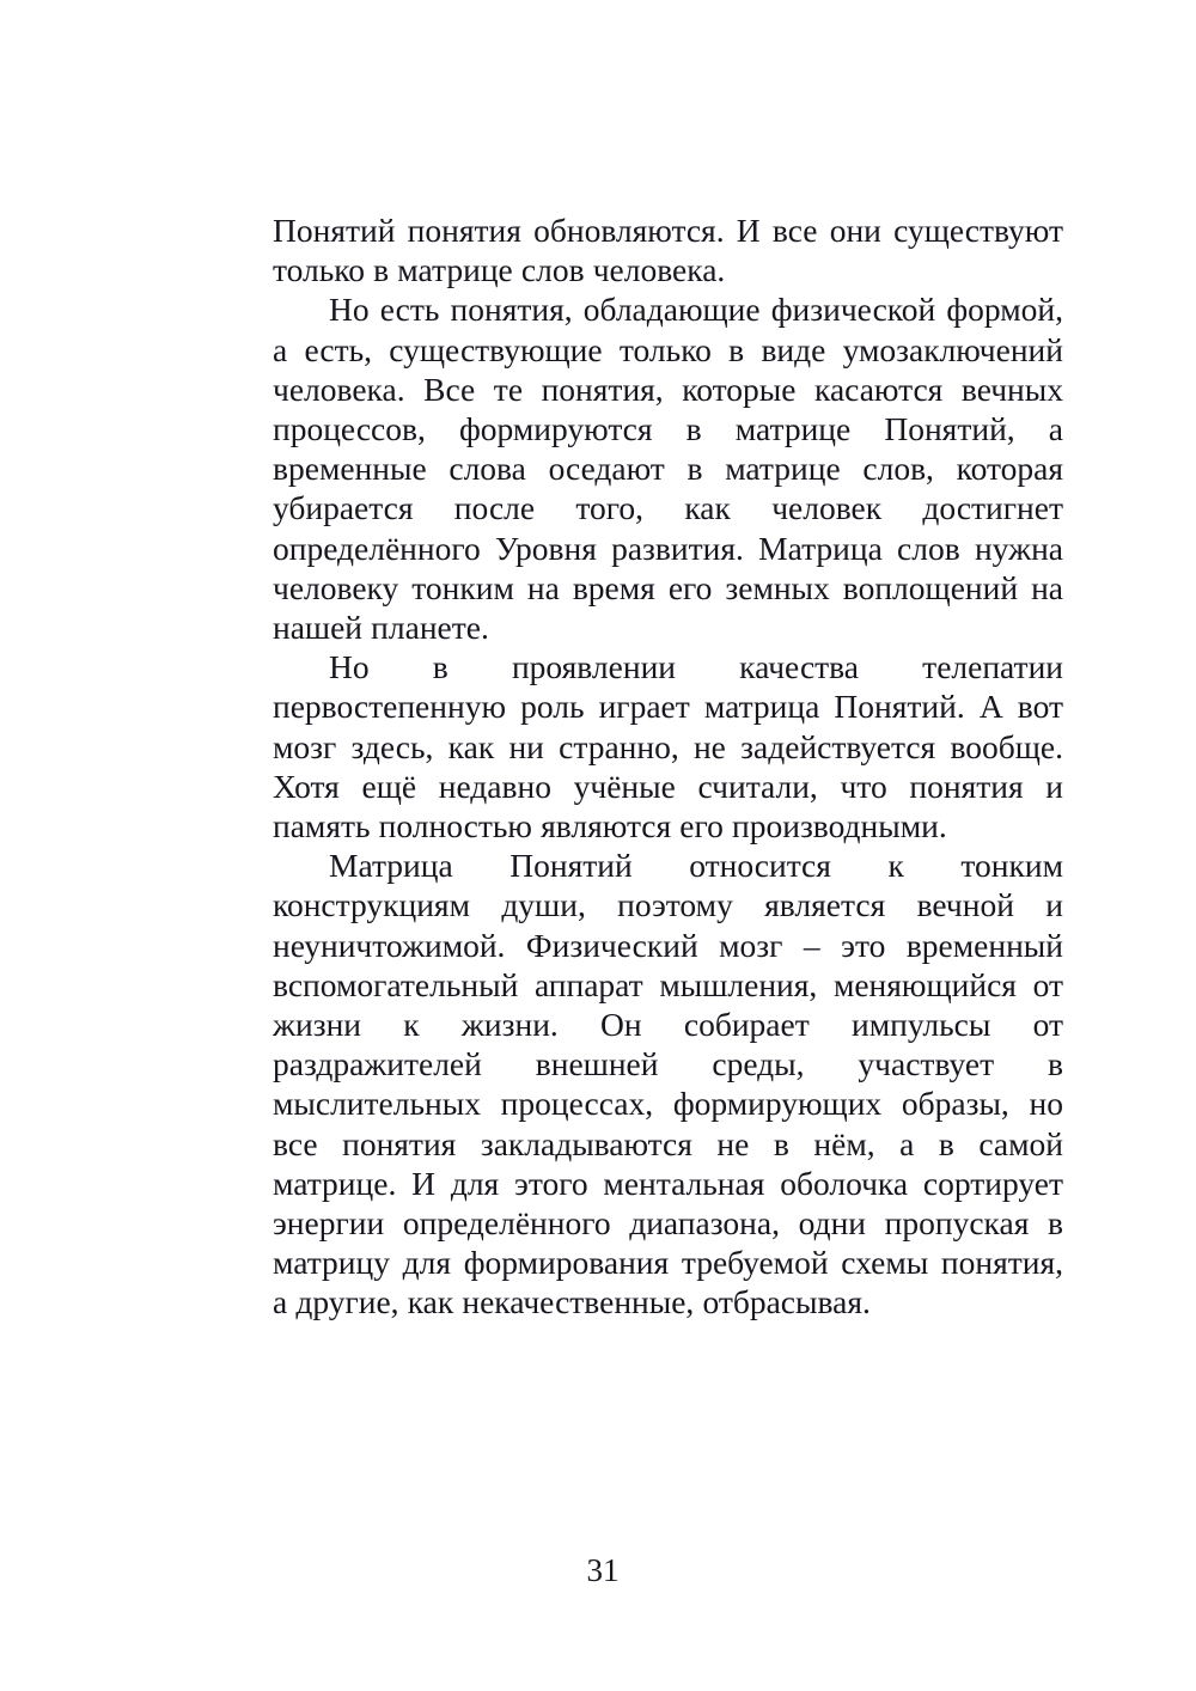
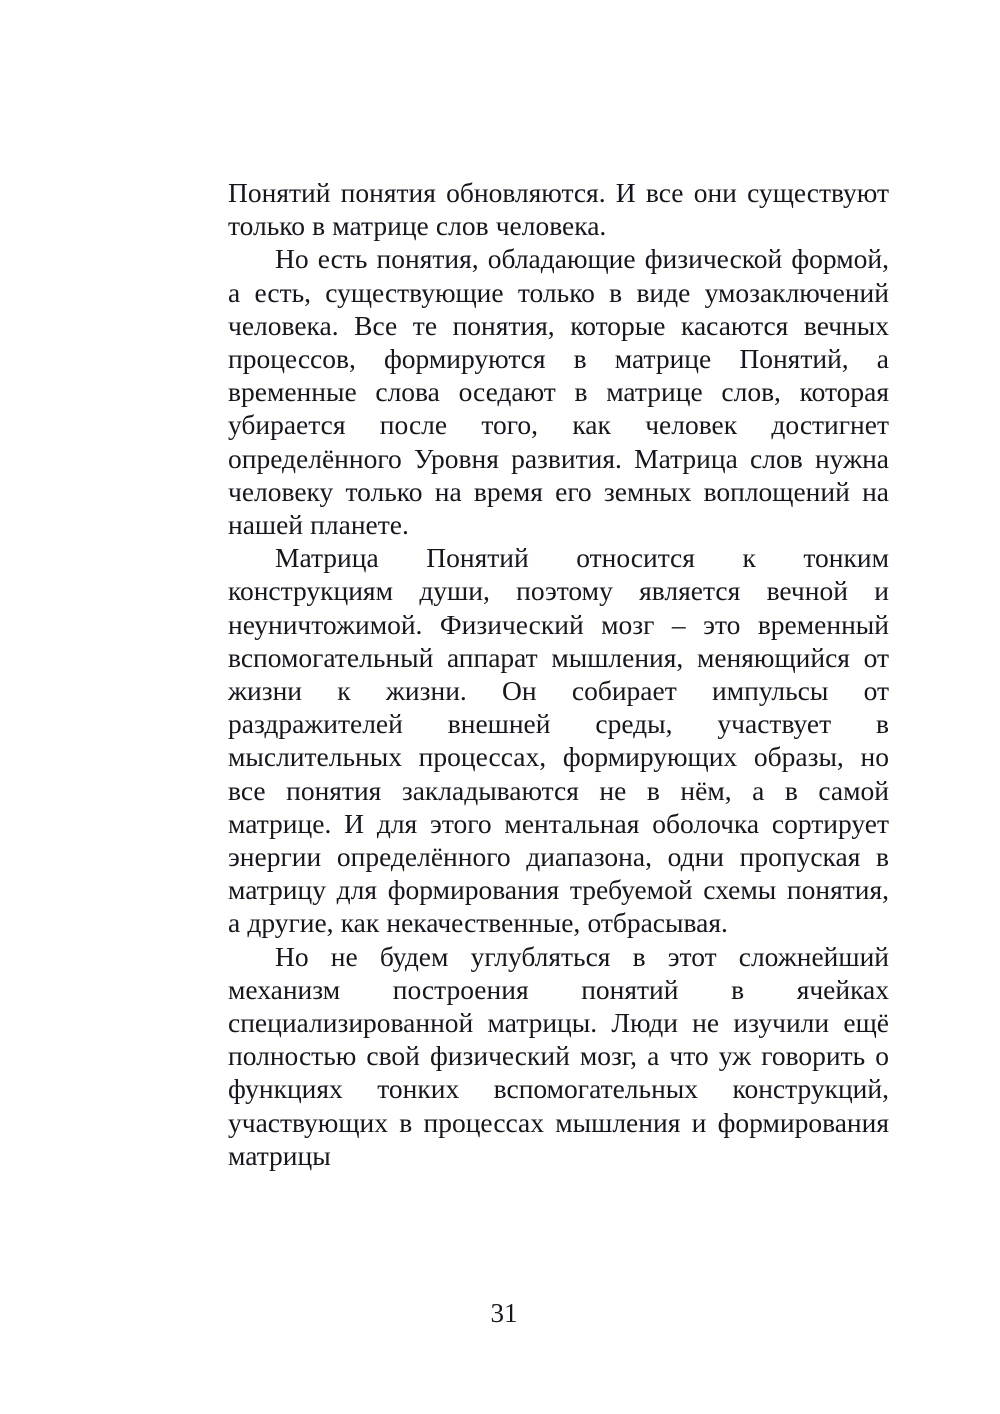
  Понятий понятия обновляются. И все они существуют только в матрице слов человека.
- Но есть понятия, обладающие физической формой, а есть, существующие только в виде умозаключений человека. Все те понятия, которые касаются вечных процессов, формируются в матрице Понятий, а временные слова оседают в матрице слов, которая убирается после того, как человек достигнет определённого Уровня развития. Матрица слов нужна человеку тонким на время его земных воплощений на нашей планете.
+ Но есть понятия, обладающие физической формой, а есть, существующие только в виде умозаключений человека. Все те понятия, которые касаются вечных процессов, формируются в матрице Понятий, а временные слова оседают в матрице слов, которая убирается после того, как человек достигнет определённого Уровня развития. Матрица слов нужна человеку только на время его земных воплощений на нашей планете.
- Но в проявлении качества телепатии первостепенную роль играет матрица Понятий. А вот мозг здесь, как ни странно, не задействуется вообще. Хотя ещё недавно учёные считали, что понятия и память полностью являются его производными.
  Матрица Понятий относится к тонким конструкциям души, поэтому является вечной и неуничтожимой. Физический мозг – это временный вспомогательный аппарат мышления, меняющийся от жизни к жизни. Он собирает импульсы от раздражителей внешней среды, участвует в мыслительных процессах, формирующих образы, но все понятия закладываются не в нём, а в самой матрице. И для этого ментальная оболочка сортирует энергии определённого диапазона, одни пропуская в матрицу для формирования требуемой схемы понятия, а другие, как некачественные, отбрасывая.
+ Но не будем углубляться в этот сложнейший механизм построения понятий в ячейках специализированной матрицы. Люди не изучили ещё полностью свой физический мозг, а что уж говорить о функциях тонких вспомогательных конструкций, участвующих в процессах мышления и формирования матрицы
  31
